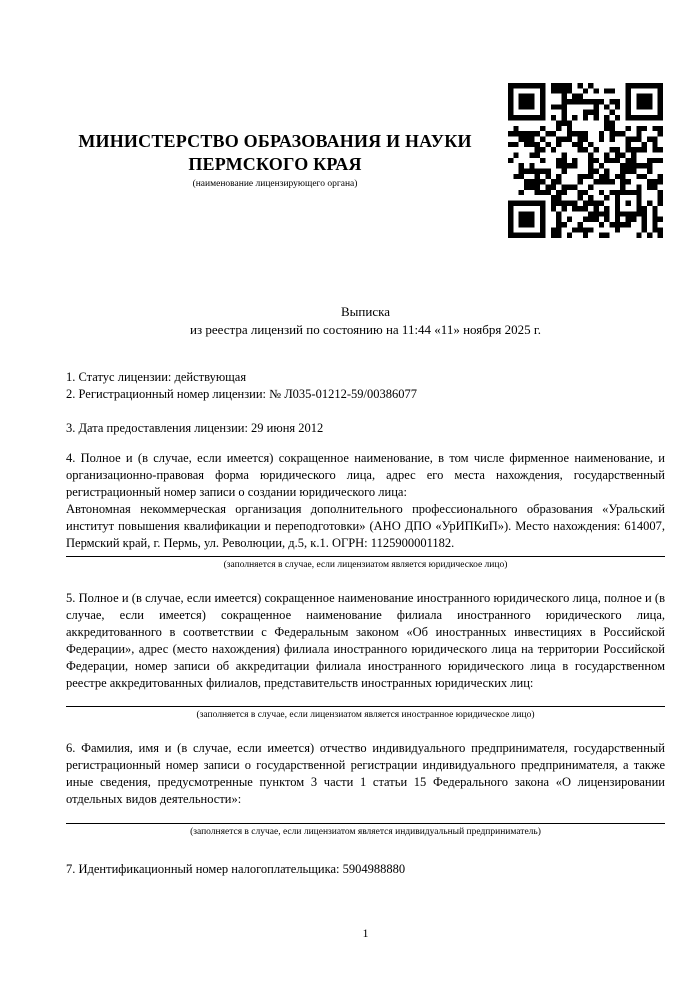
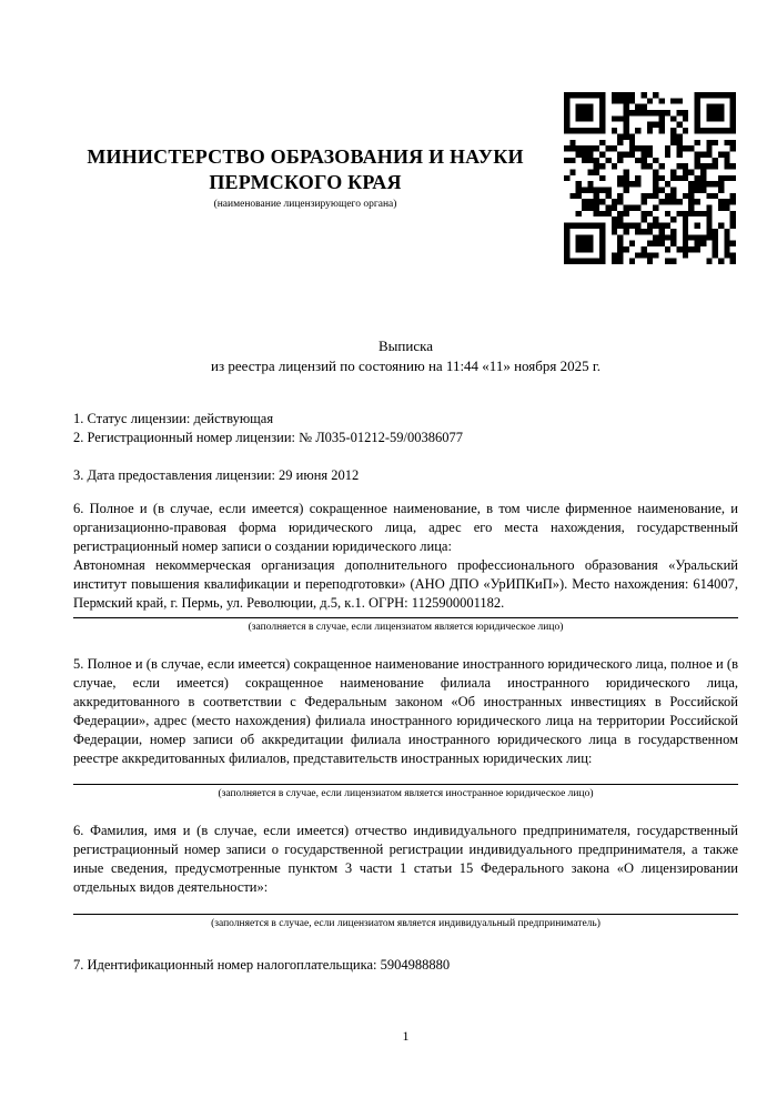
  МИНИСТЕРСТВО ОБРАЗОВАНИЯ И НАУКИ
  ПЕРМСКОГО КРАЯ
  (наименование лицензирующего органа)
  Выписка
  из реестра лицензий по состоянию на 11:44 «11» ноября 2025 г.
  1. Статус лицензии: действующая
  2. Регистрационный номер лицензии: № Л035-01212-59/00386077
  3. Дата предоставления лицензии: 29 июня 2012
- 4. Полное и (в случае, если имеется) сокращенное наименование, в том числе фирменное наименование, и организационно-правовая форма юридического лица, адрес его места нахождения, государственный регистрационный номер записи о создании юридического лица:
+ 6. Полное и (в случае, если имеется) сокращенное наименование, в том числе фирменное наименование, и организационно-правовая форма юридического лица, адрес его места нахождения, государственный регистрационный номер записи о создании юридического лица:
  Автономная некоммерческая организация дополнительного профессионального образования «Уральский институт повышения квалификации и переподготовки» (АНО ДПО «УрИПКиП»). Место нахождения: 614007, Пермский край, г. Пермь, ул. Революции, д.5, к.1. ОГРН: 1125900001182.
  (заполняется в случае, если лицензиатом является юридическое лицо)
  5. Полное и (в случае, если имеется) сокращенное наименование иностранного юридического лица, полное и (в случае, если имеется) сокращенное наименование филиала иностранного юридического лица, аккредитованного в соответствии с Федеральным законом «Об иностранных инвестициях в Российской Федерации», адрес (место нахождения) филиала иностранного юридического лица на территории Российской Федерации, номер записи об аккредитации филиала иностранного юридического лица в государственном реестре аккредитованных филиалов, представительств иностранных юридических лиц:
  (заполняется в случае, если лицензиатом является иностранное юридическое лицо)
  6. Фамилия, имя и (в случае, если имеется) отчество индивидуального предпринимателя, государственный регистрационный номер записи о государственной регистрации индивидуального предпринимателя, а также иные сведения, предусмотренные пунктом 3 части 1 статьи 15 Федерального закона «О лицензировании отдельных видов деятельности»:
  (заполняется в случае, если лицензиатом является индивидуальный предприниматель)
  7. Идентификационный номер налогоплательщика: 5904988880
  1
